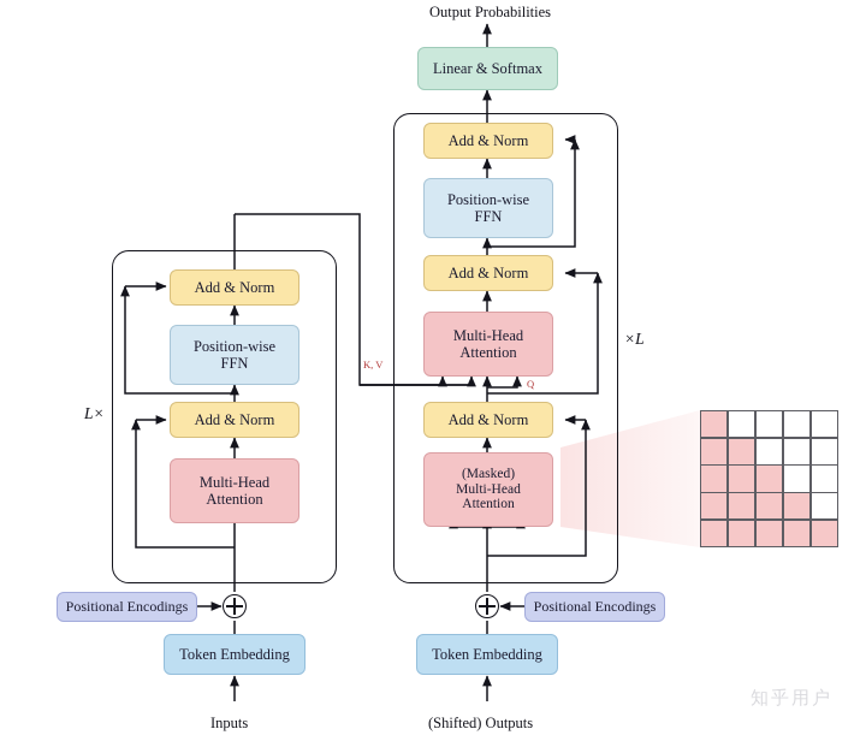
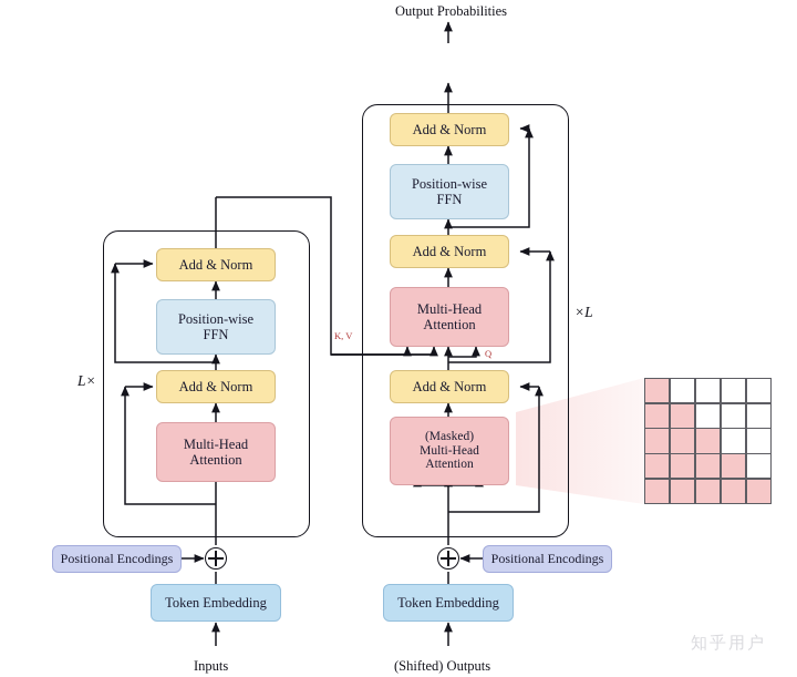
  Output Probabilities
- Linear & Softmax
  Add & Norm
  Position-wise
  FFN
  Add & Norm
  Multi-Head
  Attention
  Add & Norm
  (Masked)
  Multi-Head
  Attention
  ×L
  Add & Norm
  Position-wise
  FFN
  Add & Norm
  Multi-Head
  Attention
  L×
  K, V
  Q
  Positional Encodings
  Positional Encodings
  Token Embedding
  Token Embedding
  Inputs
  (Shifted) Outputs
  知乎用户
